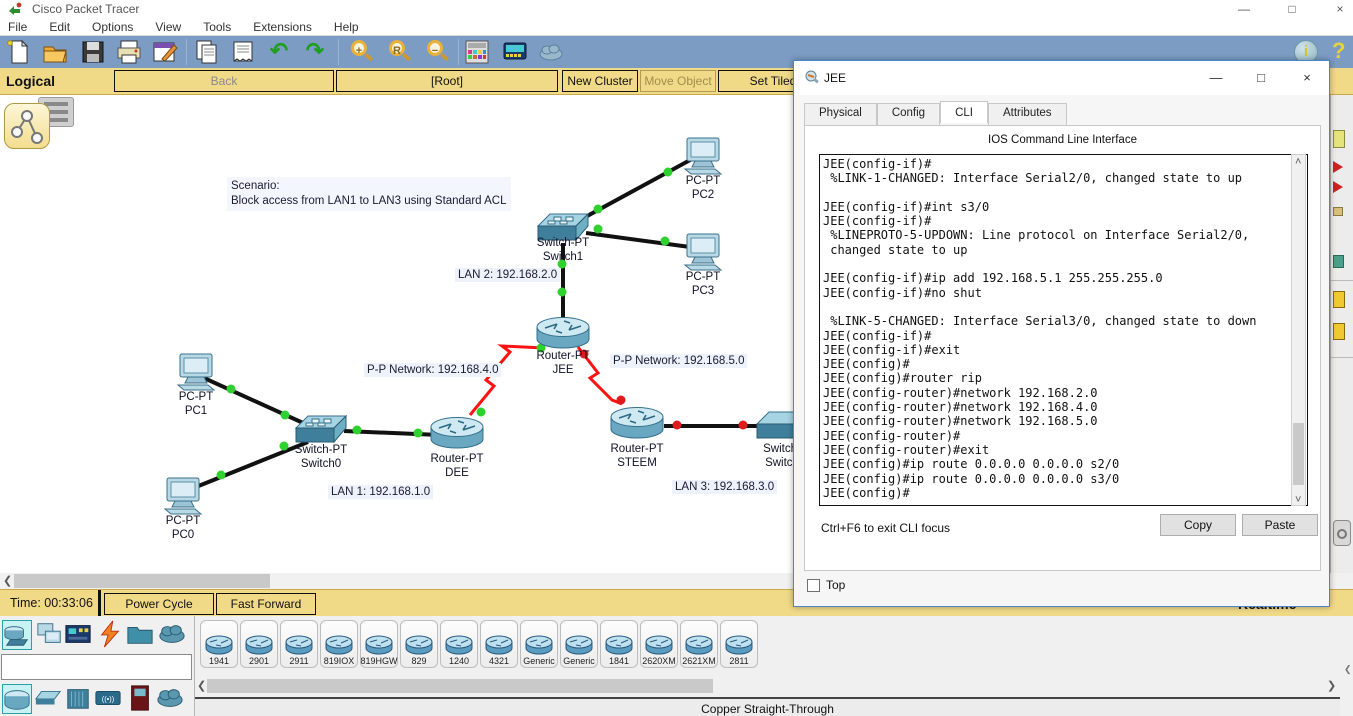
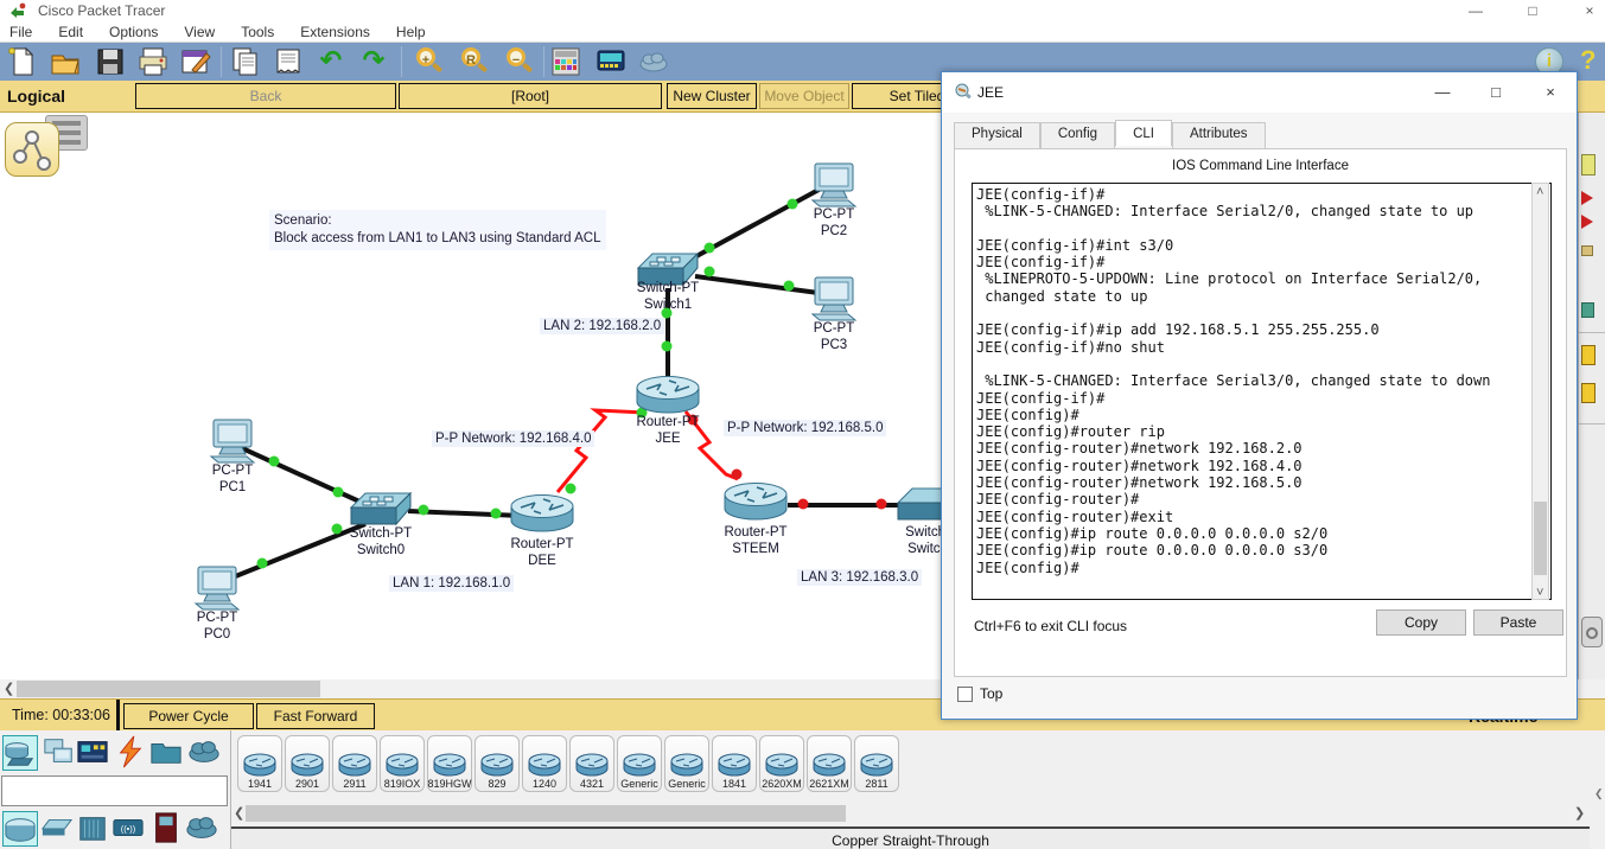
  Cisco Packet Tracer
  —
  □
  ×
  File
  Edit
  Options
  View
  Tools
  Extensions
  Help
  ↶
  ↷
  +
  R
  −
  i
  ?
  Logical
  Back
  [Root]
  New Cluster
  Move Object
  Set Tile
  Scenario:
  Block access from LAN1 to LAN3 using Standard ACL
  P-P Network: 192.168.4.0
  LAN 1: 192.168.1.0
  LAN 2: 192.168.2.0
  P-P Network: 192.168.5.0
  LAN 3: 192.168.3.0
  PC-PT
  PC1
  PC-PT
  PC0
  Switch-PT
  Switch0
  Router-PT
  DEE
  Switch-PT
  Switch1
  PC-PT
  PC2
  PC-PT
  PC3
  Router-PT
  JEE
  Router-PT
  STEEM
  Switc
  Switc
  ❮
  Time: 00:33:06
  Fast Forward
  ((•))
  1941
  2901
  2911
  819IOX
  819HGW
  829
  1240
  4321
  Generic
  Generic
  1841
  2620XM
  2621XM
  2811
  ❮
  ❯
  ❮
  Copper Straight-Through
  JEE
  —
  □
  ×
  Physical
  Config
  CLI
  Attributes
  IOS Command Line Interface
  JEE(config-if)#
- %LINK-1-CHANGED: Interface Serial2/0, changed state to up
+ %LINK-5-CHANGED: Interface Serial2/0, changed state to up
  JEE(config-if)#int s3/0
  JEE(config-if)#
  %LINEPROTO-5-UPDOWN: Line protocol on Interface Serial2/0,
  changed state to up
  JEE(config-if)#ip add 192.168.5.1 255.255.255.0
  JEE(config-if)#no shut
  %LINK-5-CHANGED: Interface Serial3/0, changed state to down
  JEE(config-if)#
- JEE(config-if)#exit
  JEE(config)#
  JEE(config)#router rip
  JEE(config-router)#network 192.168.2.0
  JEE(config-router)#network 192.168.4.0
  JEE(config-router)#network 192.168.5.0
  JEE(config-router)#
  JEE(config-router)#exit
  JEE(config)#ip route 0.0.0.0 0.0.0.0 s2/0
  JEE(config)#ip route 0.0.0.0 0.0.0.0 s3/0
  JEE(config)#
  ˄
  ˅
  Ctrl+F6 to exit CLI focus
  Copy
  Paste
  Top
